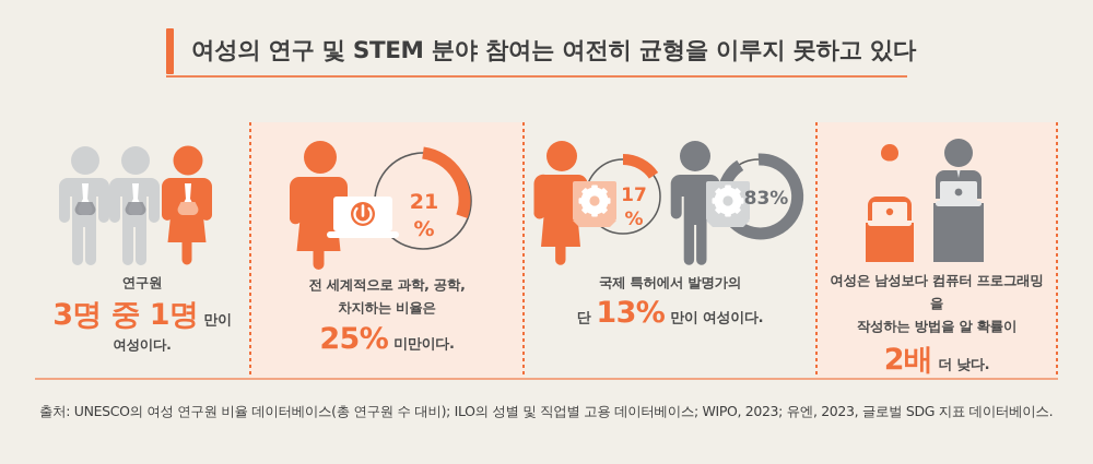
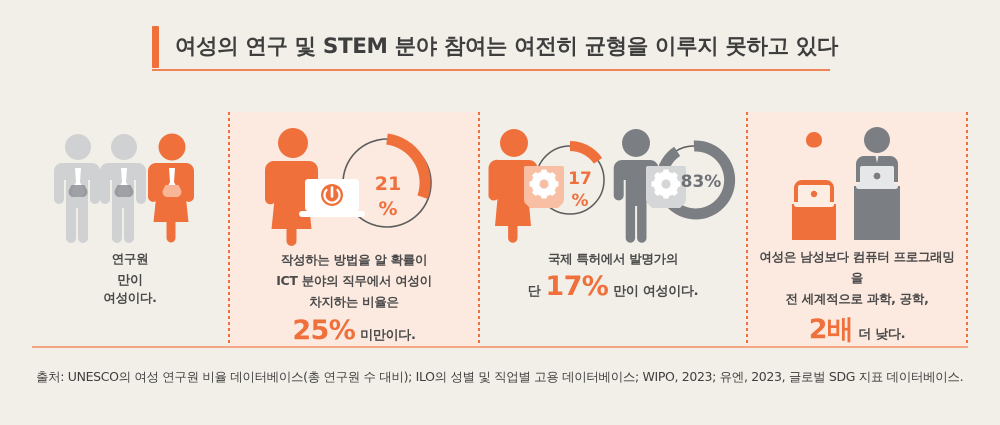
  여성의 연구 및 STEM 분야 참여는 여전히 균형을 이루지 못하고 있다
  연구원
- 3명 중 1명
  만이
  여성이다.
  21
  %
- 전 세계적으로 과학, 공학,
+ 작성하는 방법을 알 확률이
+ ICT 분야의 직무에서 여성이
  차지하는 비율은
  25%
  미만이다.
  17
  %
  83%
  국제 특허에서 발명가의
  단
- 13%
+ 17%
  만이 여성이다.
  여성은 남성보다 컴퓨터 프로그래밍을
- 작성하는 방법을 알 확률이
+ 전 세계적으로 과학, 공학,
  2배
  더 낮다.
  출처: UNESCO의 여성 연구원 비율 데이터베이스(총 연구원 수 대비); ILO의 성별 및 직업별 고용 데이터베이스; WIPO, 2023; 유엔, 2023, 글로벌 SDG 지표 데이터베이스.
